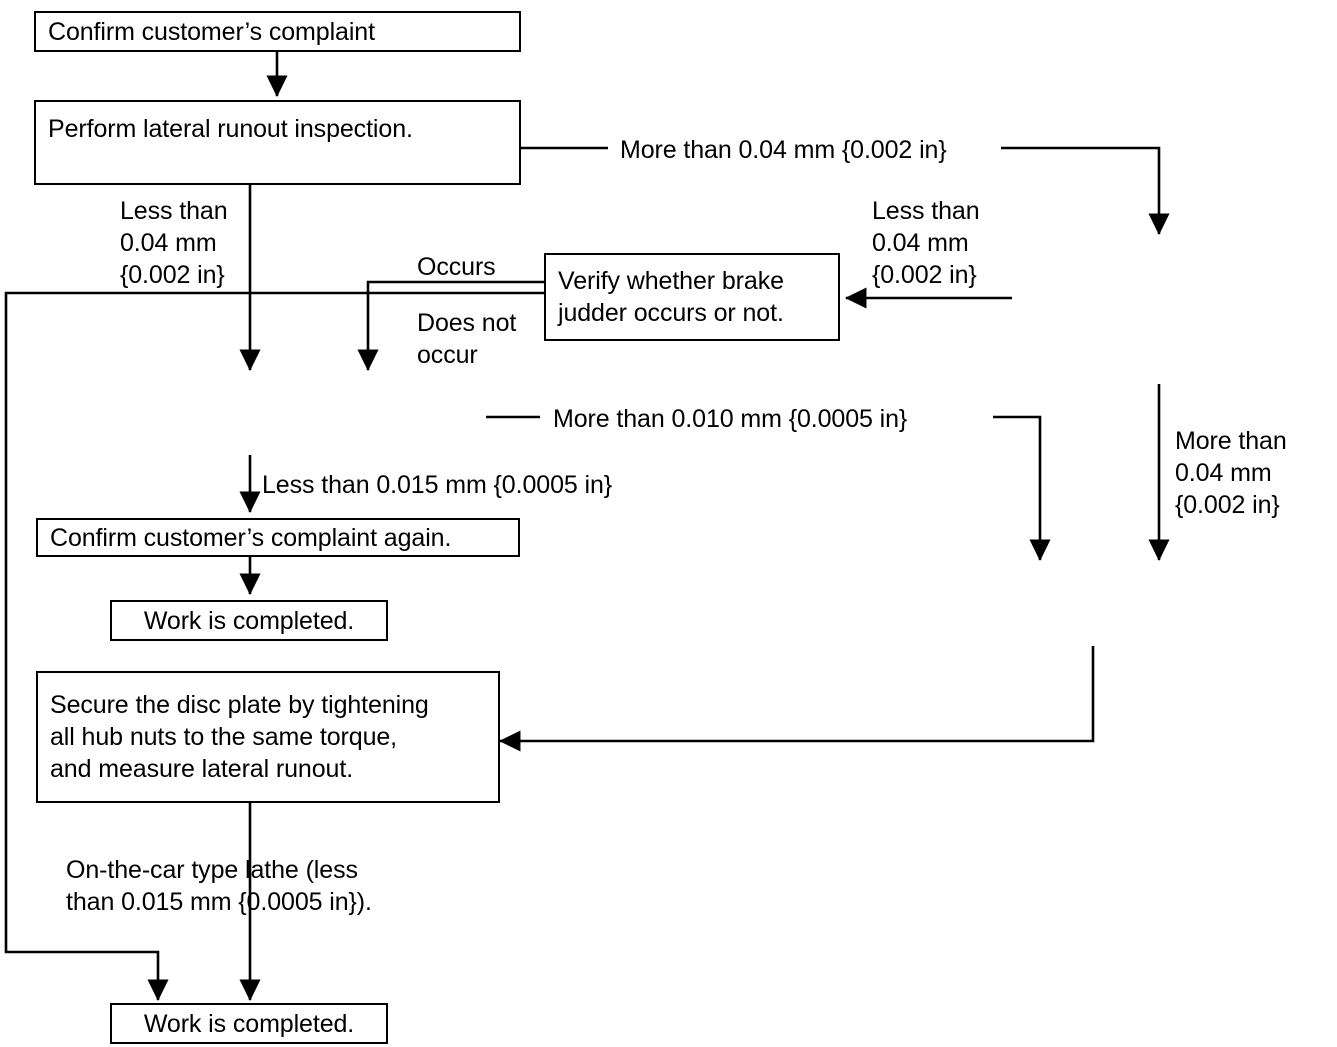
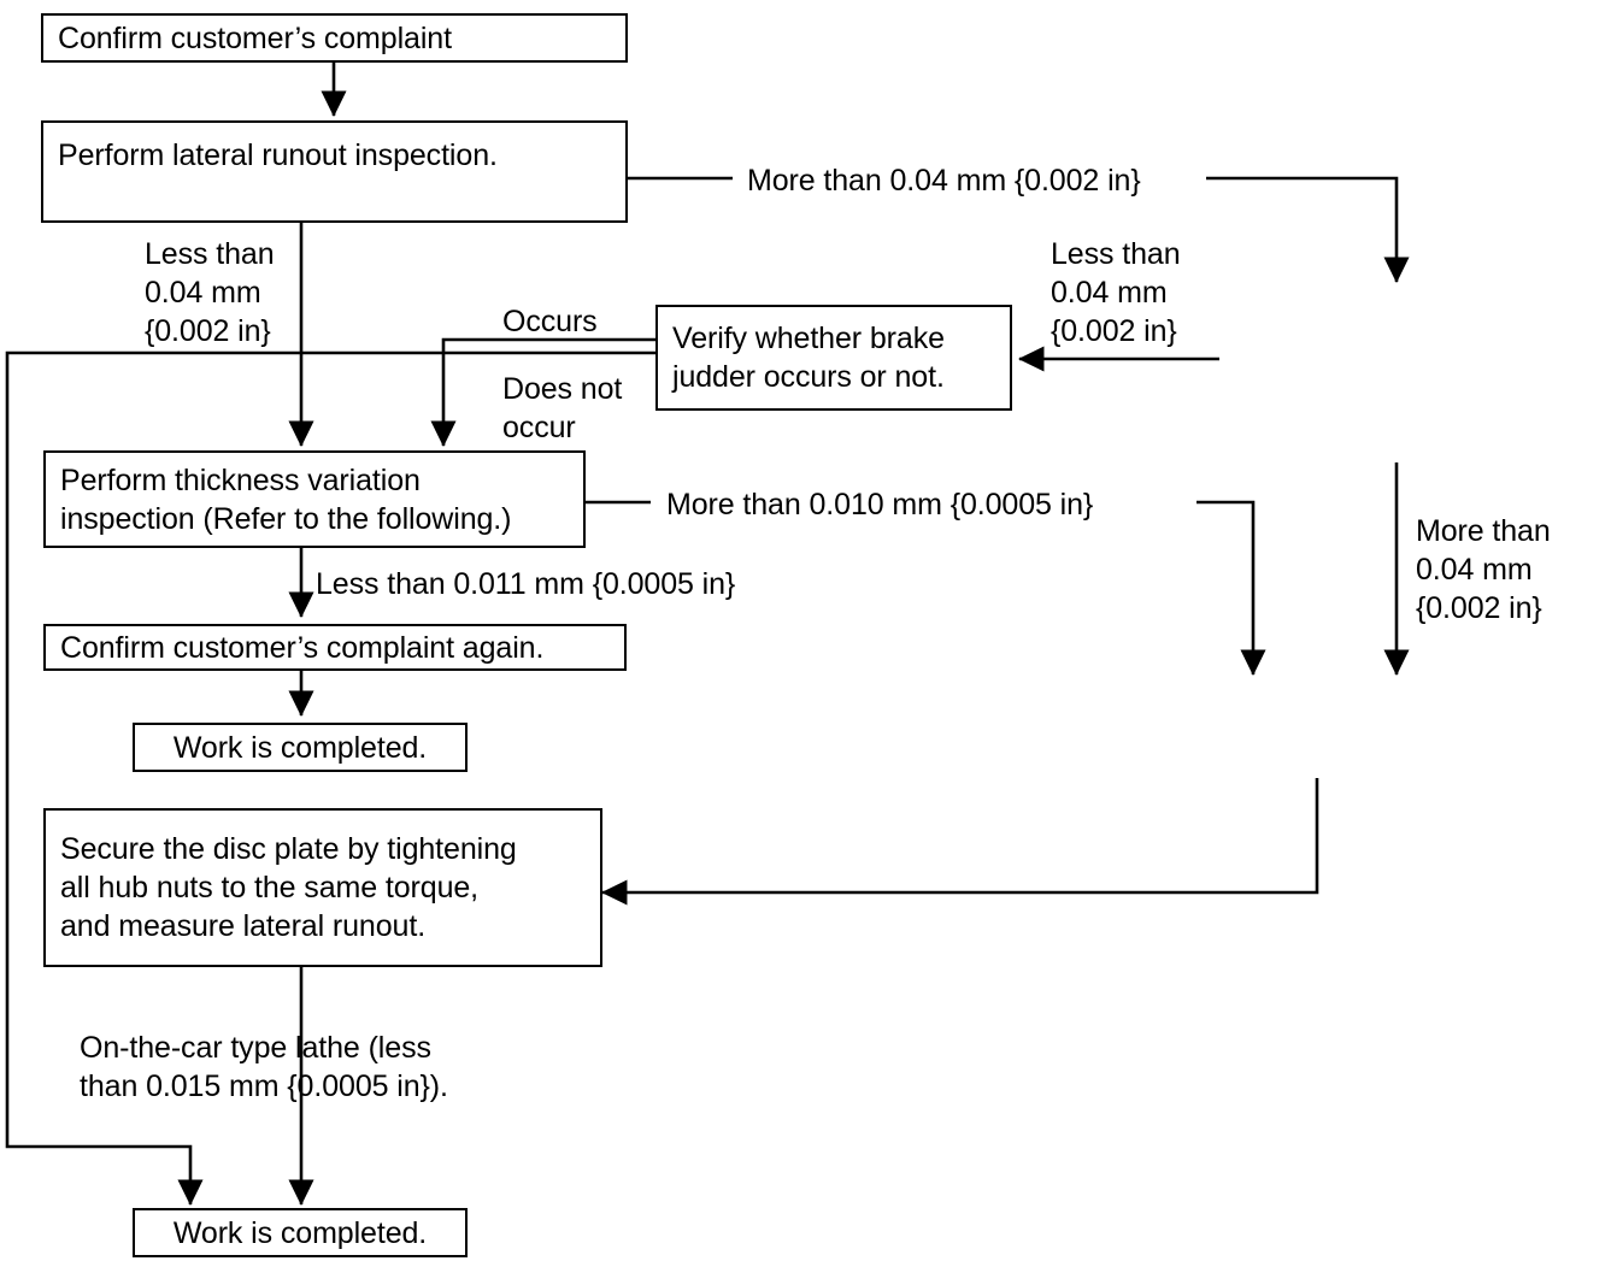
  Confirm customer’s complaint
  Perform lateral runout inspection.
  Verify whether brake
  judder occurs or not.
+ Perform thickness variation
+ inspection (Refer to the following.)
  Confirm customer’s complaint again.
  Work is completed.
  Secure the disc plate by tightening
  all hub nuts to the same torque,
  and measure lateral runout.
  Work is completed.
  More than 0.04 mm {0.002 in}
  Less than
  0.04 mm
  {0.002 in}
  Less than
  0.04 mm
  {0.002 in}
  Occurs
  Does not
  occur
  More than 0.010 mm {0.0005 in}
- Less than 0.015 mm {0.0005 in}
+ Less than 0.011 mm {0.0005 in}
  More than
  0.04 mm
  {0.002 in}
  On-the-car type lathe (less
  than 0.015 mm {0.0005 in}).
